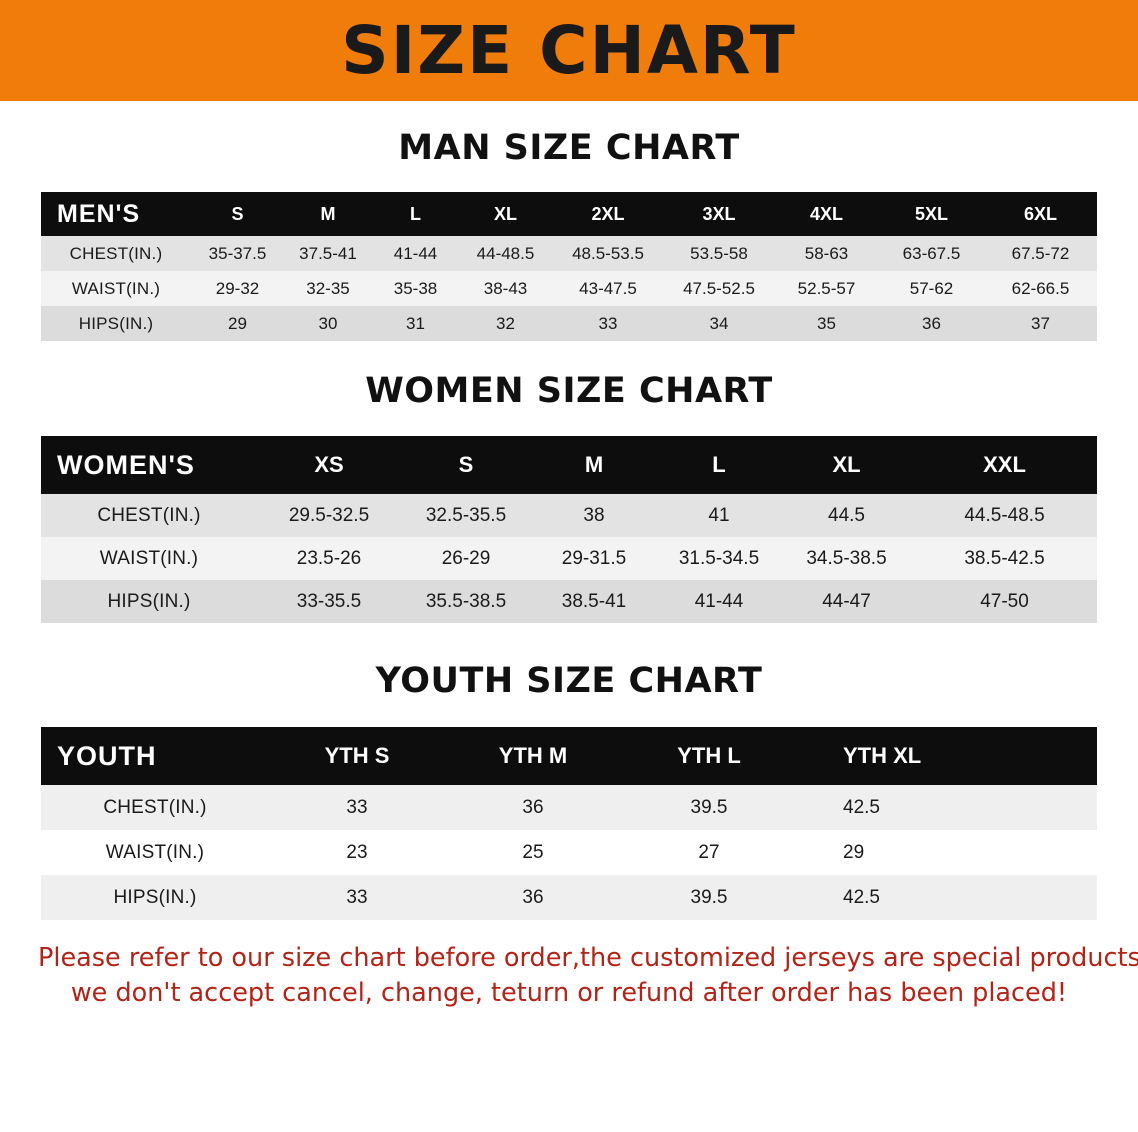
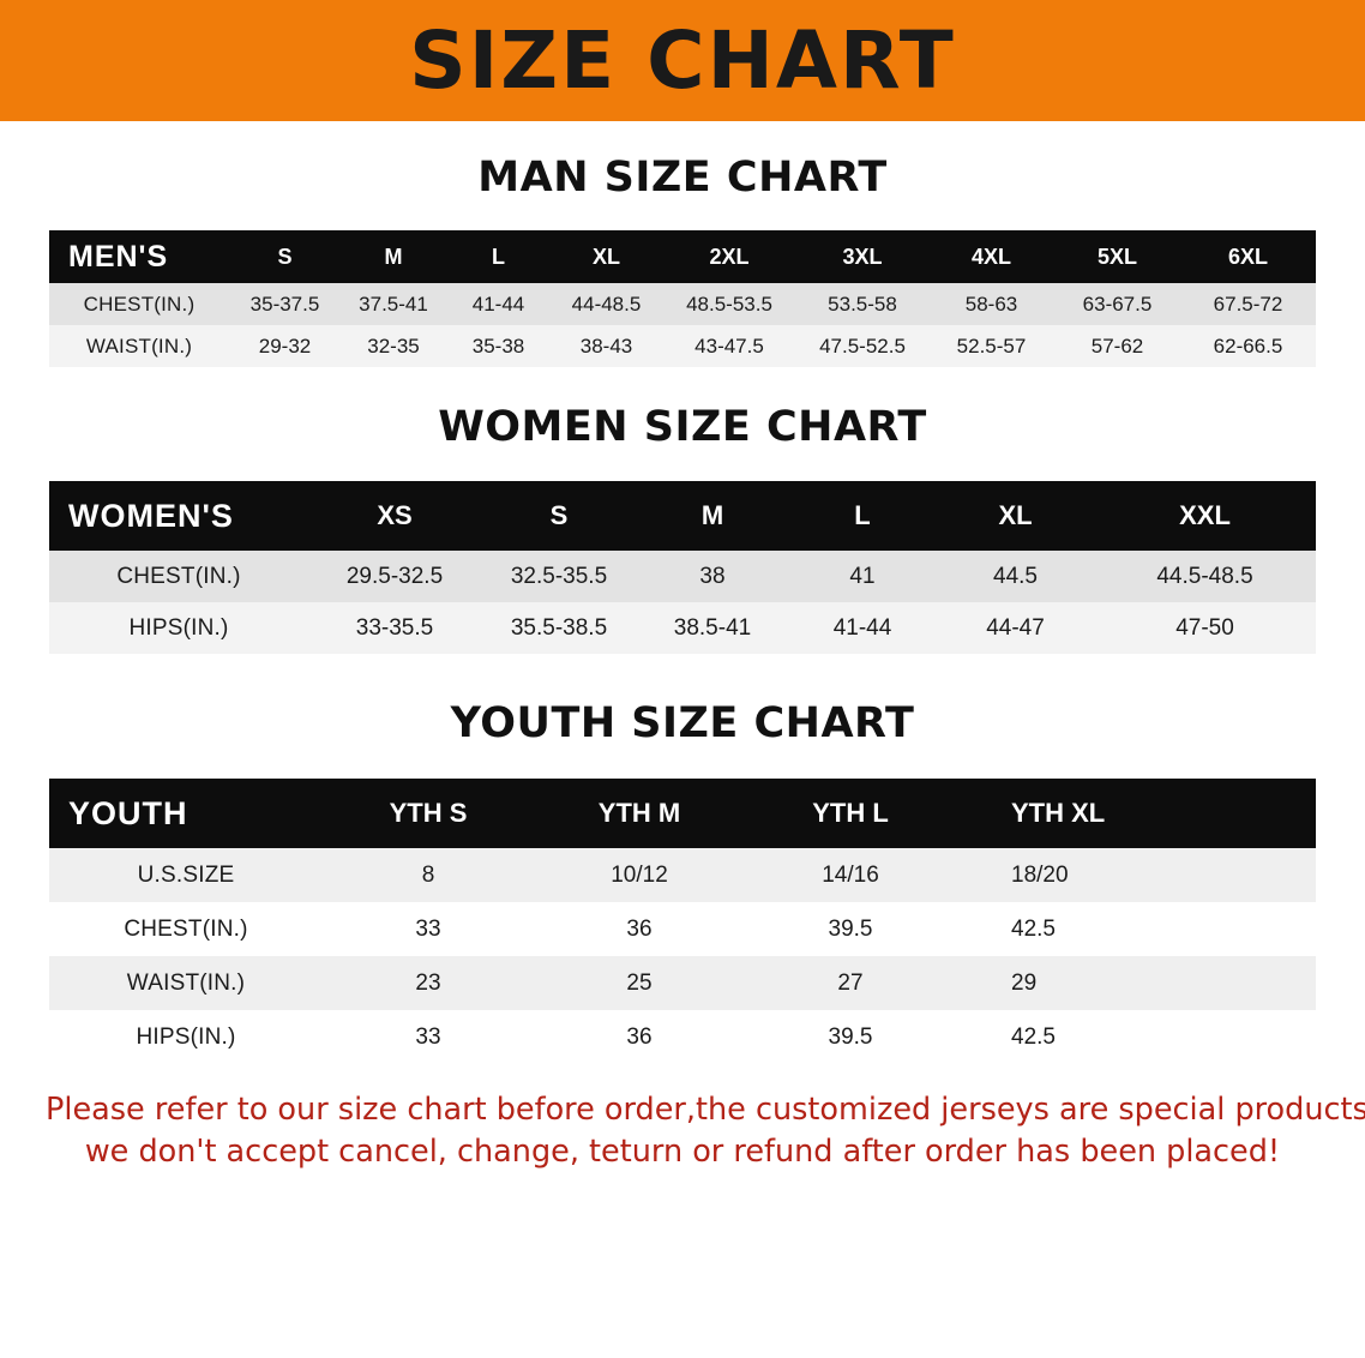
  SIZE CHART
  MAN SIZE CHART
  MEN'S	S	M	L	XL	2XL	3XL	4XL	5XL	6XL
  CHEST(IN.)	35-37.5	37.5-41	41-44	44-48.5	48.5-53.5	53.5-58	58-63	63-67.5	67.5-72
  WAIST(IN.)	29-32	32-35	35-38	38-43	43-47.5	47.5-52.5	52.5-57	57-62	62-66.5
- HIPS(IN.)	29	30	31	32	33	34	35	36	37
  WOMEN SIZE CHART
  WOMEN'S	XS	S	M	L	XL	XXL
  CHEST(IN.)	29.5-32.5	32.5-35.5	38	41	44.5	44.5-48.5
- WAIST(IN.)	23.5-26	26-29	29-31.5	31.5-34.5	34.5-38.5	38.5-42.5
  HIPS(IN.)	33-35.5	35.5-38.5	38.5-41	41-44	44-47	47-50
  YOUTH SIZE CHART
  YOUTH	YTH S	YTH M	YTH L	YTH XL
+ U.S.SIZE	8	10/12	14/16	18/20
  CHEST(IN.)	33	36	39.5	42.5
  WAIST(IN.)	23	25	27	29
  HIPS(IN.)	33	36	39.5	42.5
  Please refer to our size chart before order,the customized jerseys are special products
  we don't accept cancel, change, teturn or refund after order has been placed!
